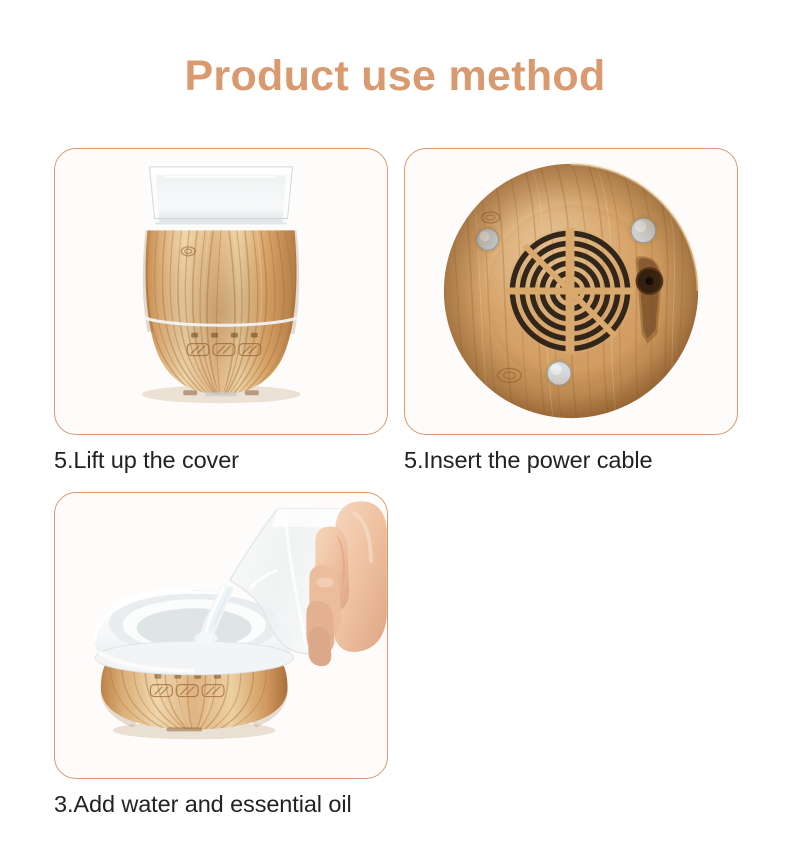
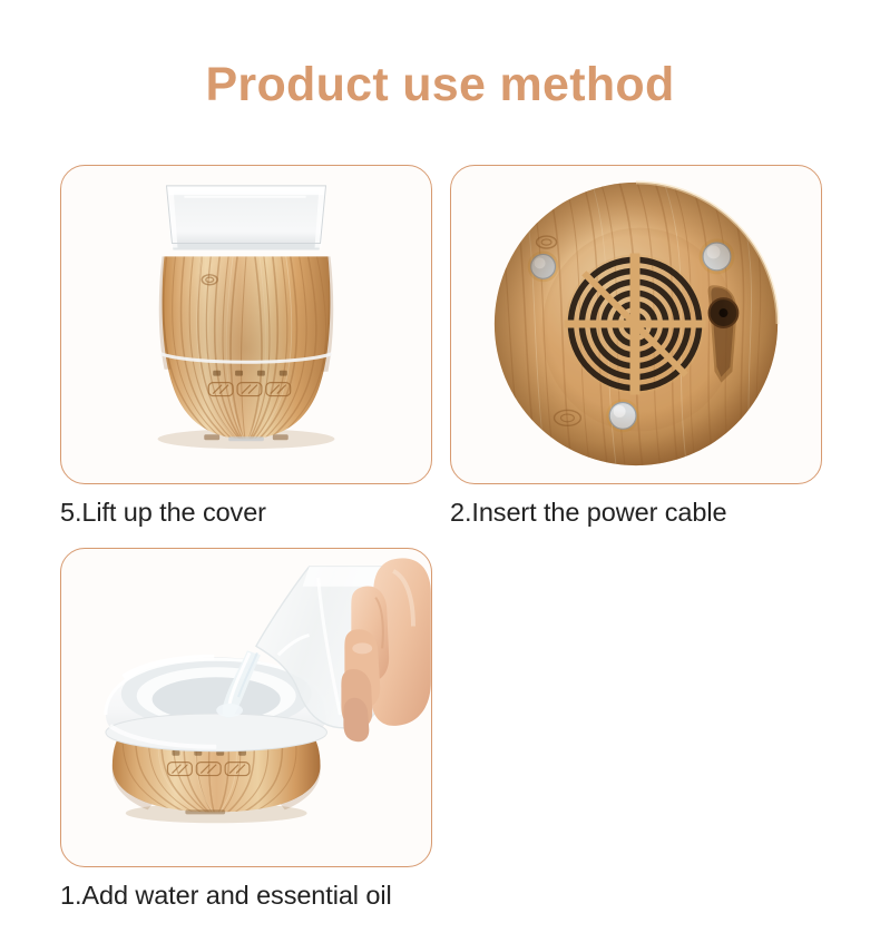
  Product use method
  5.Lift up the cover
- 5.Insert the power cable
+ 2.Insert the power cable
- 3.Add water and essential oil
+ 1.Add water and essential oil
